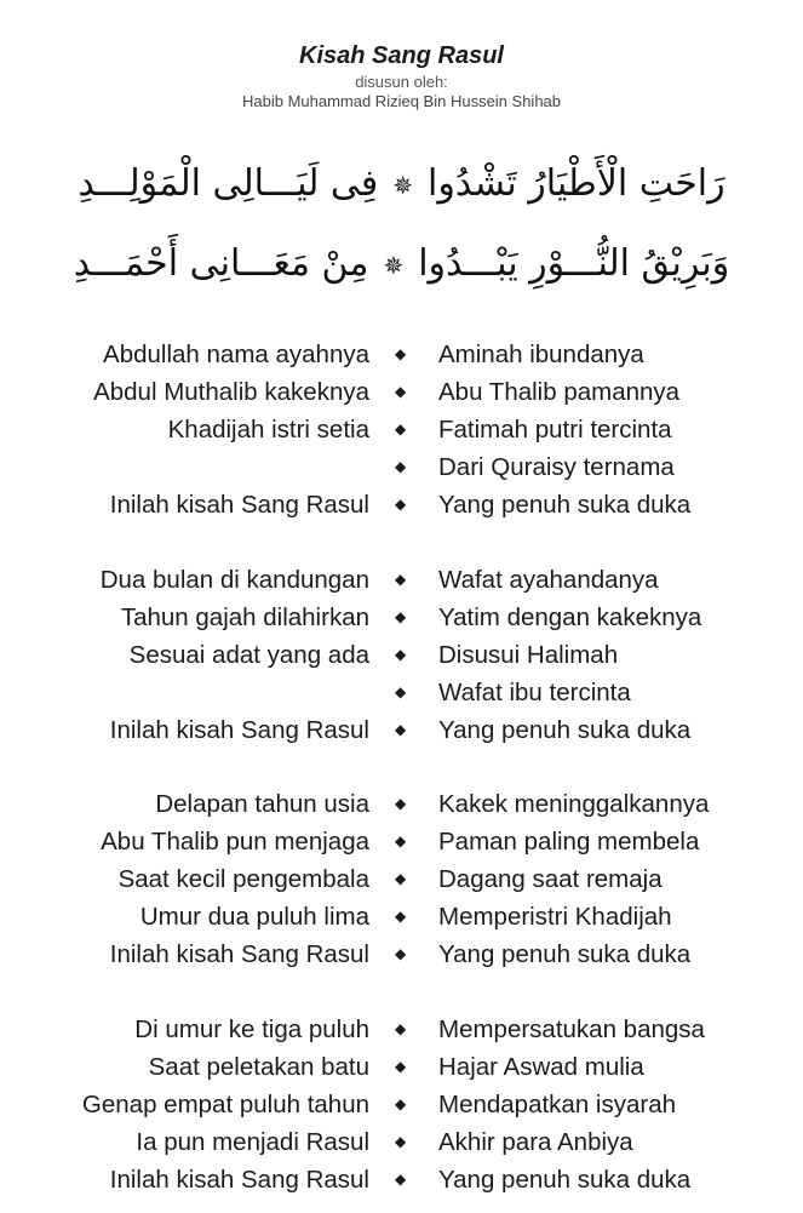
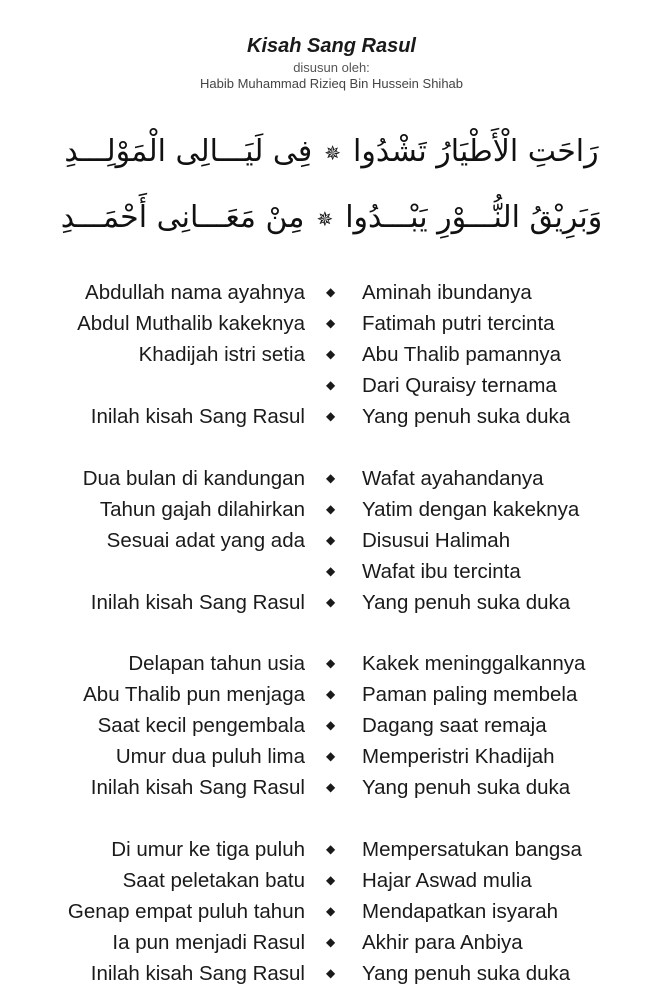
  Kisah Sang Rasul
  disusun oleh:
  Habib Muhammad Rizieq Bin Hussein Shihab
  رَاحَتِ الْأَطْيَارُ تَشْدُوا✵فِى لَيَـــالِى الْمَوْلِـــدِ
  وَبَرِيْقُ النُّـــوْرِ يَبْـــدُوا✵مِنْ مَعَـــانِى أَحْمَـــدِ
  Abdullah nama ayahnya
  ◆
  Aminah ibundanya
  Abdul Muthalib kakeknya
  ◆
- Abu Thalib pamannya
+ Fatimah putri tercinta
  Khadijah istri setia
  ◆
- Fatimah putri tercinta
+ Abu Thalib pamannya
  ◆
  Dari Quraisy ternama
  Inilah kisah Sang Rasul
  ◆
  Yang penuh suka duka
  Dua bulan di kandungan
  ◆
  Wafat ayahandanya
  Tahun gajah dilahirkan
  ◆
  Yatim dengan kakeknya
  Sesuai adat yang ada
  ◆
  Disusui Halimah
  ◆
  Wafat ibu tercinta
  Inilah kisah Sang Rasul
  ◆
  Yang penuh suka duka
  Delapan tahun usia
  ◆
  Kakek meninggalkannya
  Abu Thalib pun menjaga
  ◆
  Paman paling membela
  Saat kecil pengembala
  ◆
  Dagang saat remaja
  Umur dua puluh lima
  ◆
  Memperistri Khadijah
  Inilah kisah Sang Rasul
  ◆
  Yang penuh suka duka
  Di umur ke tiga puluh
  ◆
  Mempersatukan bangsa
  Saat peletakan batu
  ◆
  Hajar Aswad mulia
  Genap empat puluh tahun
  ◆
  Mendapatkan isyarah
  Ia pun menjadi Rasul
  ◆
  Akhir para Anbiya
  Inilah kisah Sang Rasul
  ◆
  Yang penuh suka duka
